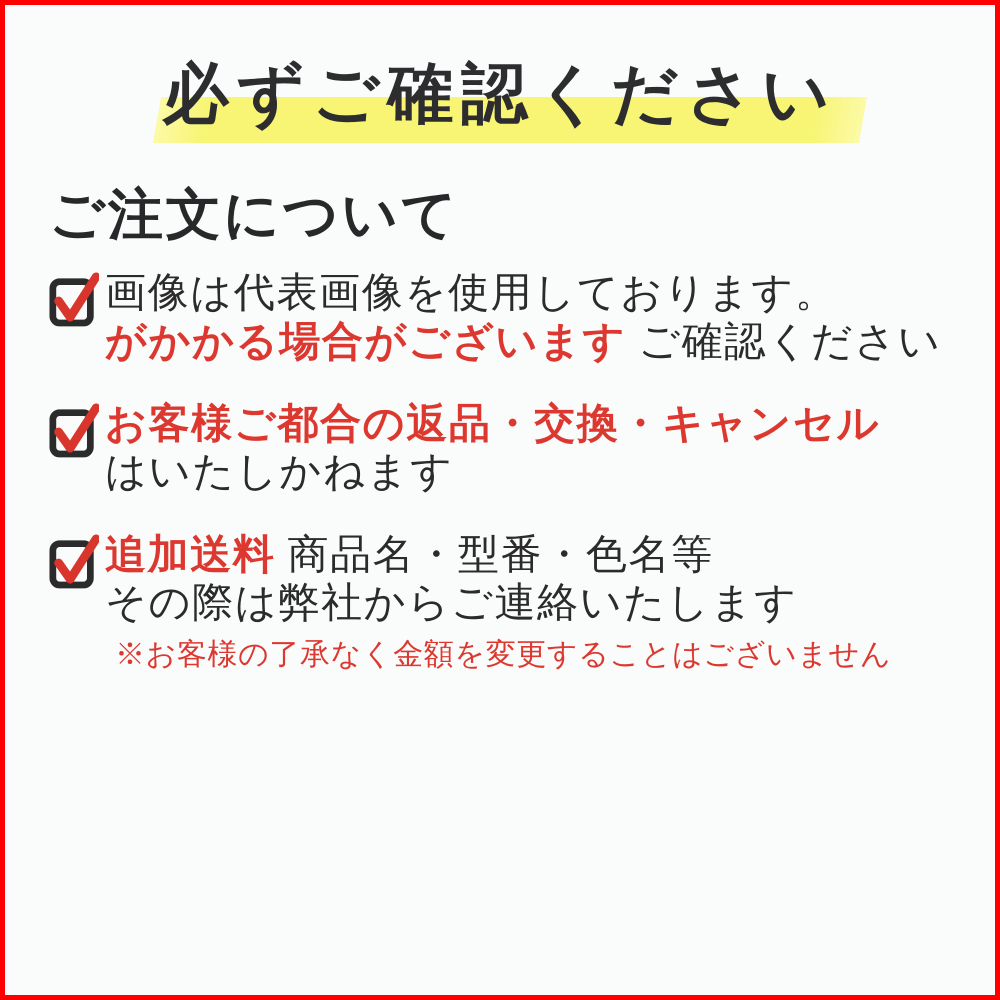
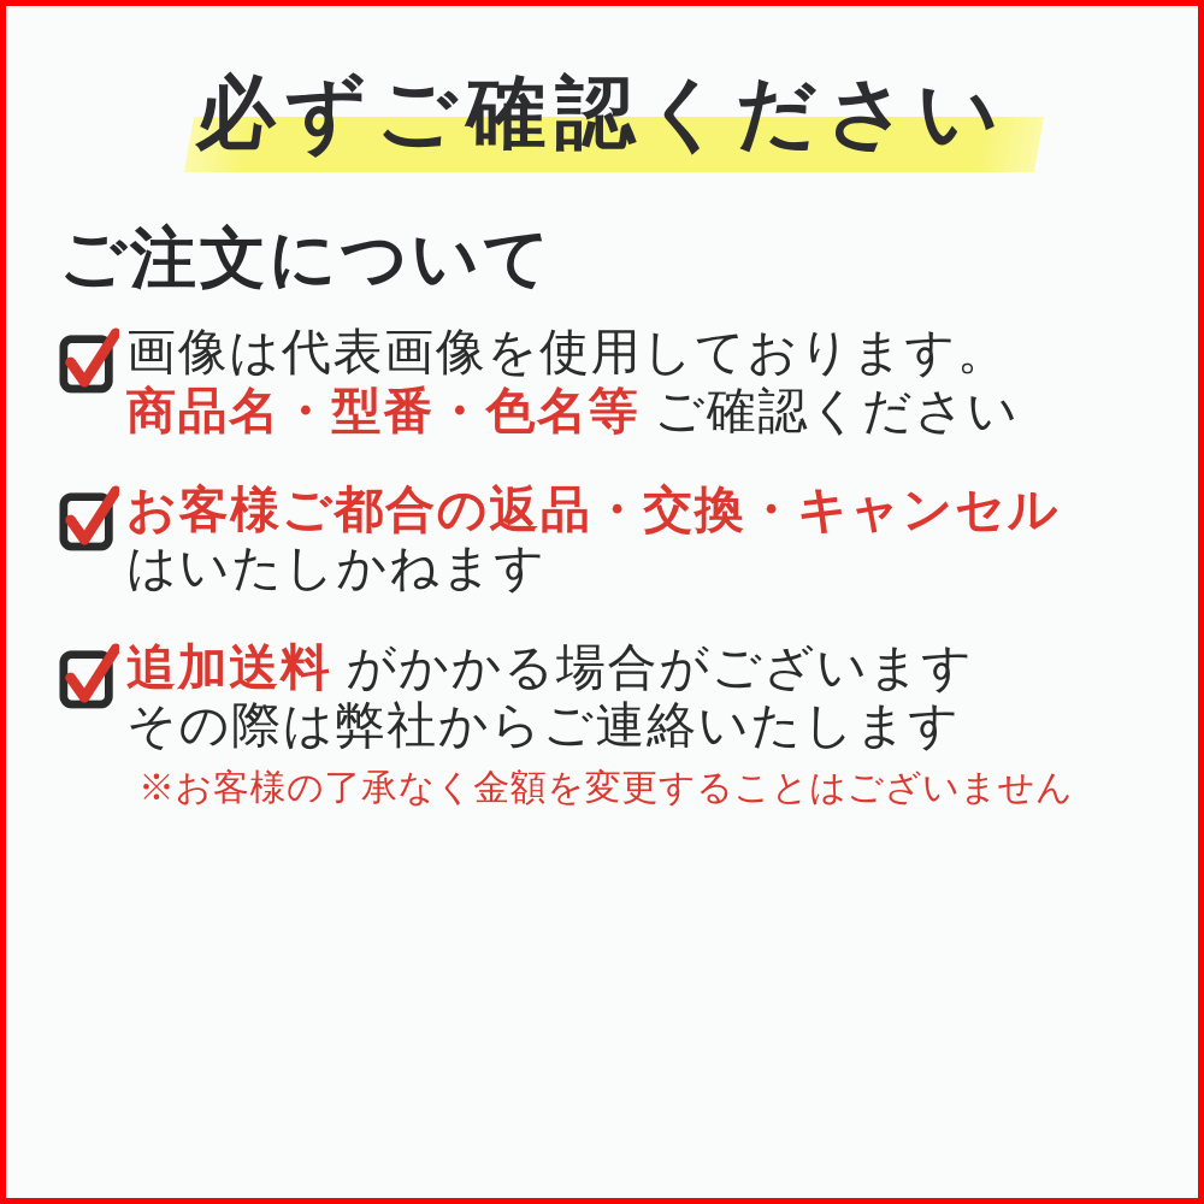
  必ずご確認ください
  ご注文について
  画像は代表画像を使用しております。
- がかかる場合がございます ご確認ください
+ 商品名・型番・色名等 ご確認ください
  お客様ご都合の返品・交換・キャンセル
  はいたしかねます
- 追加送料 商品名・型番・色名等
+ 追加送料 がかかる場合がございます
  その際は弊社からご連絡いたします
  ※お客様の了承なく金額を変更することはございません
